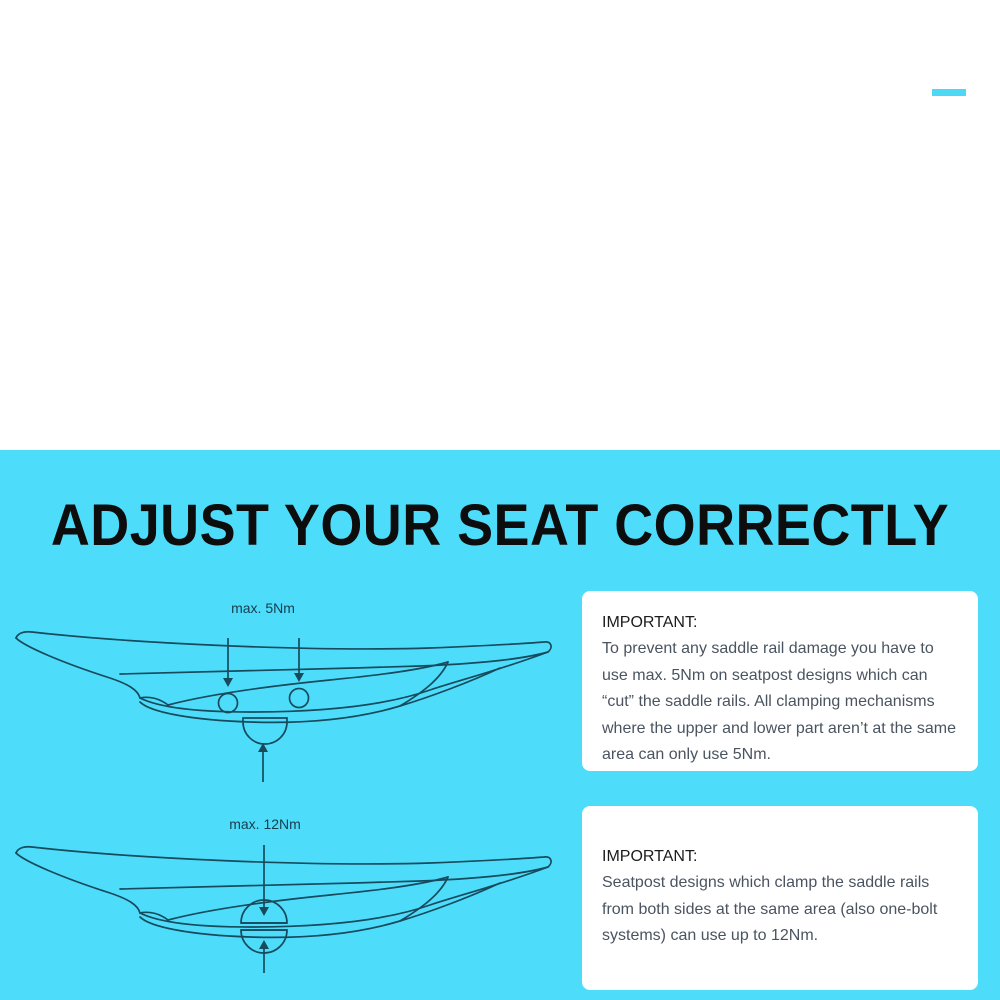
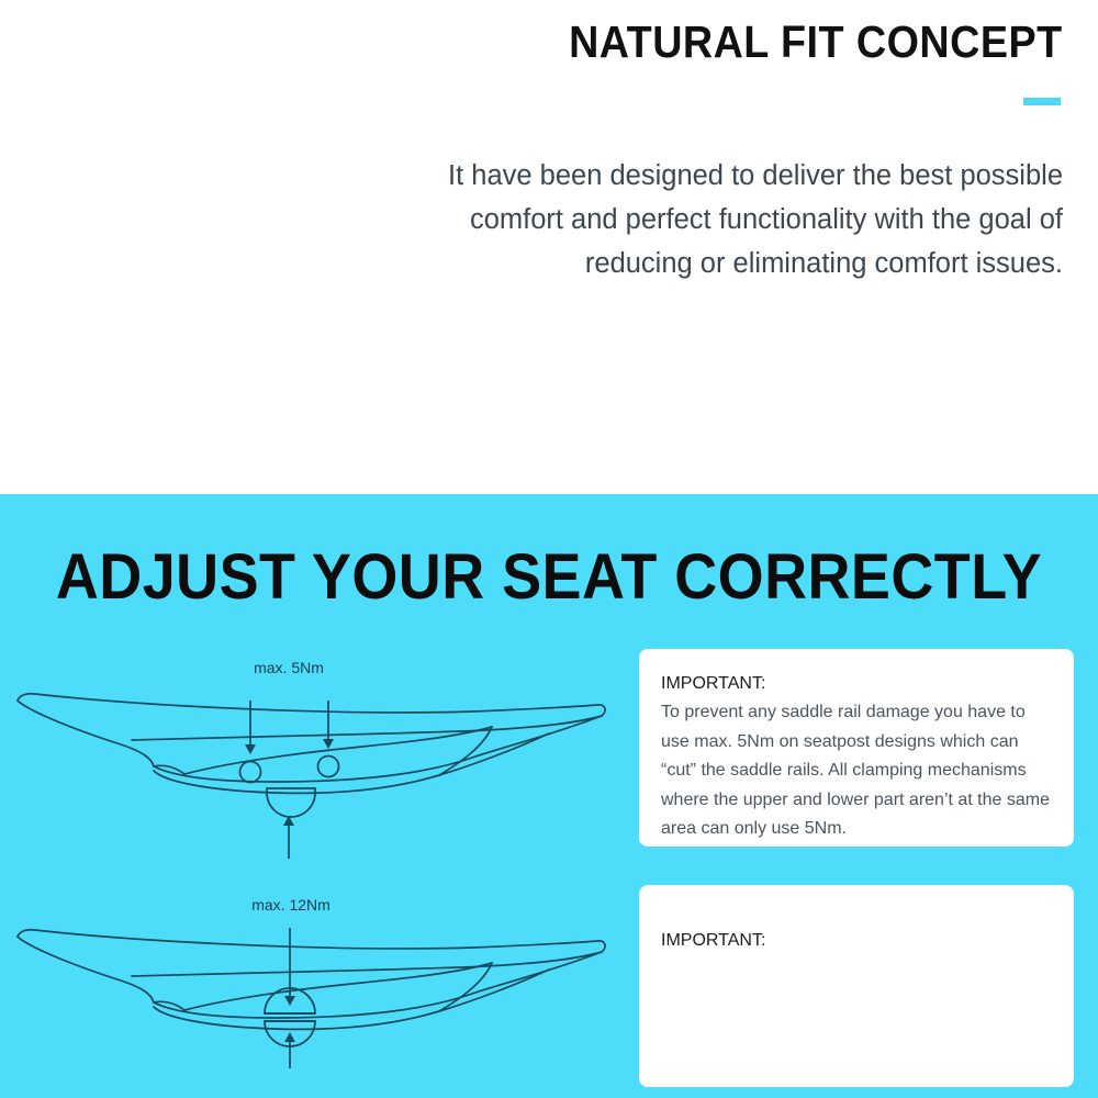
+ NATURAL FIT CONCEPT
+ It have been designed to deliver the best possible comfort and perfect functionality with the goal of reducing or eliminating comfort issues.
  ADJUST YOUR SEAT CORRECTLY
  max. 5Nm
  max. 12Nm
  IMPORTANT:
  To prevent any saddle rail damage you have to use max. 5Nm on seatpost designs which can “cut” the saddle rails. All clamping mechanisms where the upper and lower part aren’t at the same area can only use 5Nm.
  IMPORTANT:
- Seatpost designs which clamp the saddle rails from both sides at the same area (also one-bolt systems) can use up to 12Nm.
